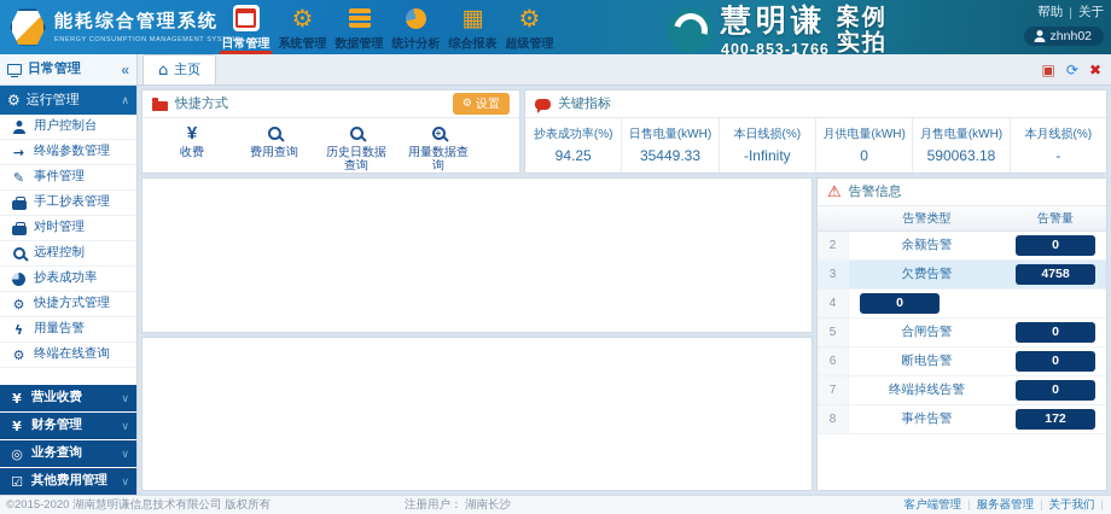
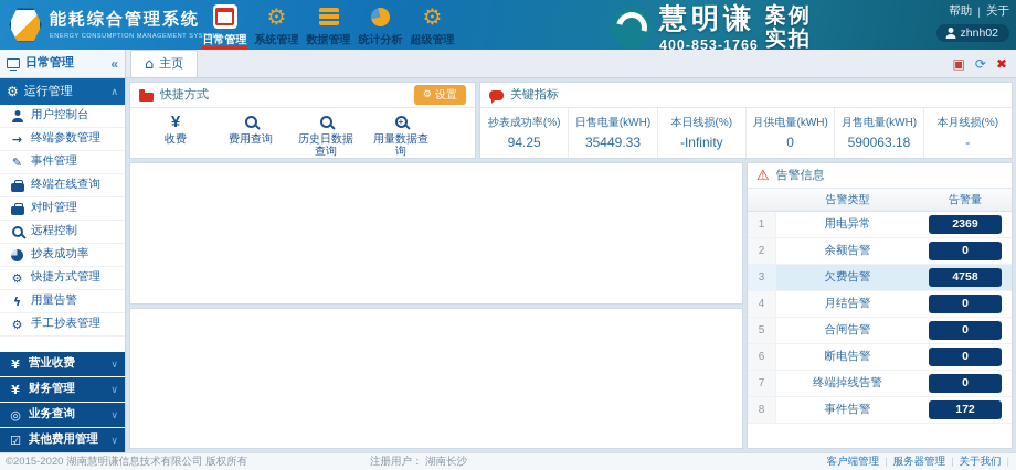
  能耗综合管理系统
  日常管理
  ⚙
  系统管理
  数据管理
  统计分析
- ▦
- 综合报表
  ⚙
  超级管理
  慧明谦
  400-853-1766
  案例
  实拍
  帮助
  |
  关于
  zhnh02
  日常管理
  «
  ⚙
  运行管理
  ∧
  用户控制台
  →
  终端参数管理
  ✎
  事件管理
- 手工抄表管理
+ 终端在线查询
  对时管理
  远程控制
  抄表成功率
  ⚙
  快捷方式管理
  ϟ
  用量告警
  ⚙
- 终端在线查询
+ 手工抄表管理
  ¥
  营业收费
  ∨
  ¥
  财务管理
  ∨
  ◎
  业务查询
  ∨
  ☑
  其他费用管理
  ∨
  ⌂
  主页
  ▣
  ⟳
  ✖
  快捷方式
  ⚙
  设置
  ¥
  收费
  费用查询
  历史日数据查询
  用量数据查询
  关键指标
  抄表成功率(%)
  94.25
  日售电量(kWH)
  35449.33
  本日线损(%)
  -Infinity
  月供电量(kWH)
  0
  月售电量(kWH)
  590063.18
  本月线损(%)
  -
  ⚠
  告警信息
  告警类型
  告警量
+ 1
+ 用电异常
+ 2369
  2
  余额告警
  0
  3
  欠费告警
  4758
  4
+ 月结告警
  0
  5
  合闸告警
  0
  6
  断电告警
  0
  7
  终端掉线告警
  0
  8
  事件告警
  172
  ©2015-2020 湖南慧明谦信息技术有限公司 版权所有
  注册用户： 湖南长沙
  客户端管理
  |
  服务器管理
  |
  关于我们
  |
